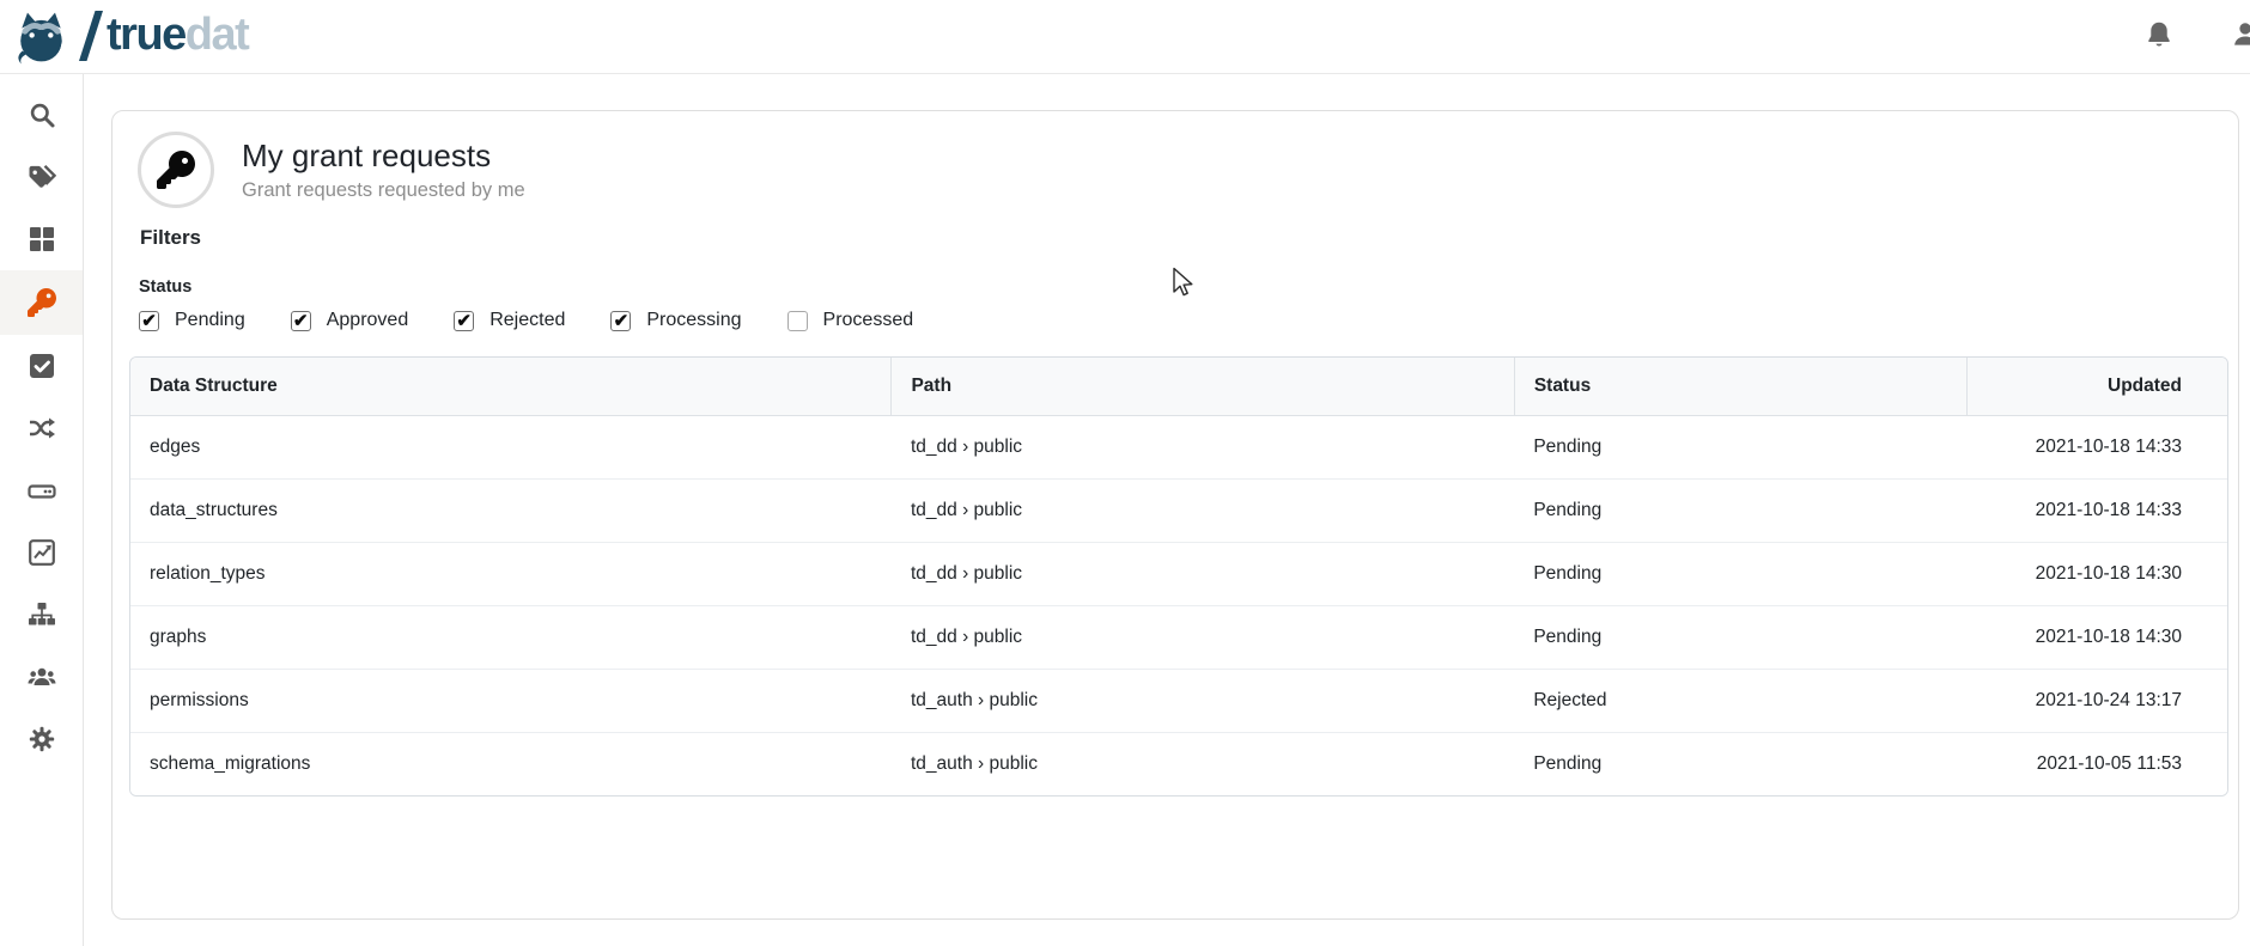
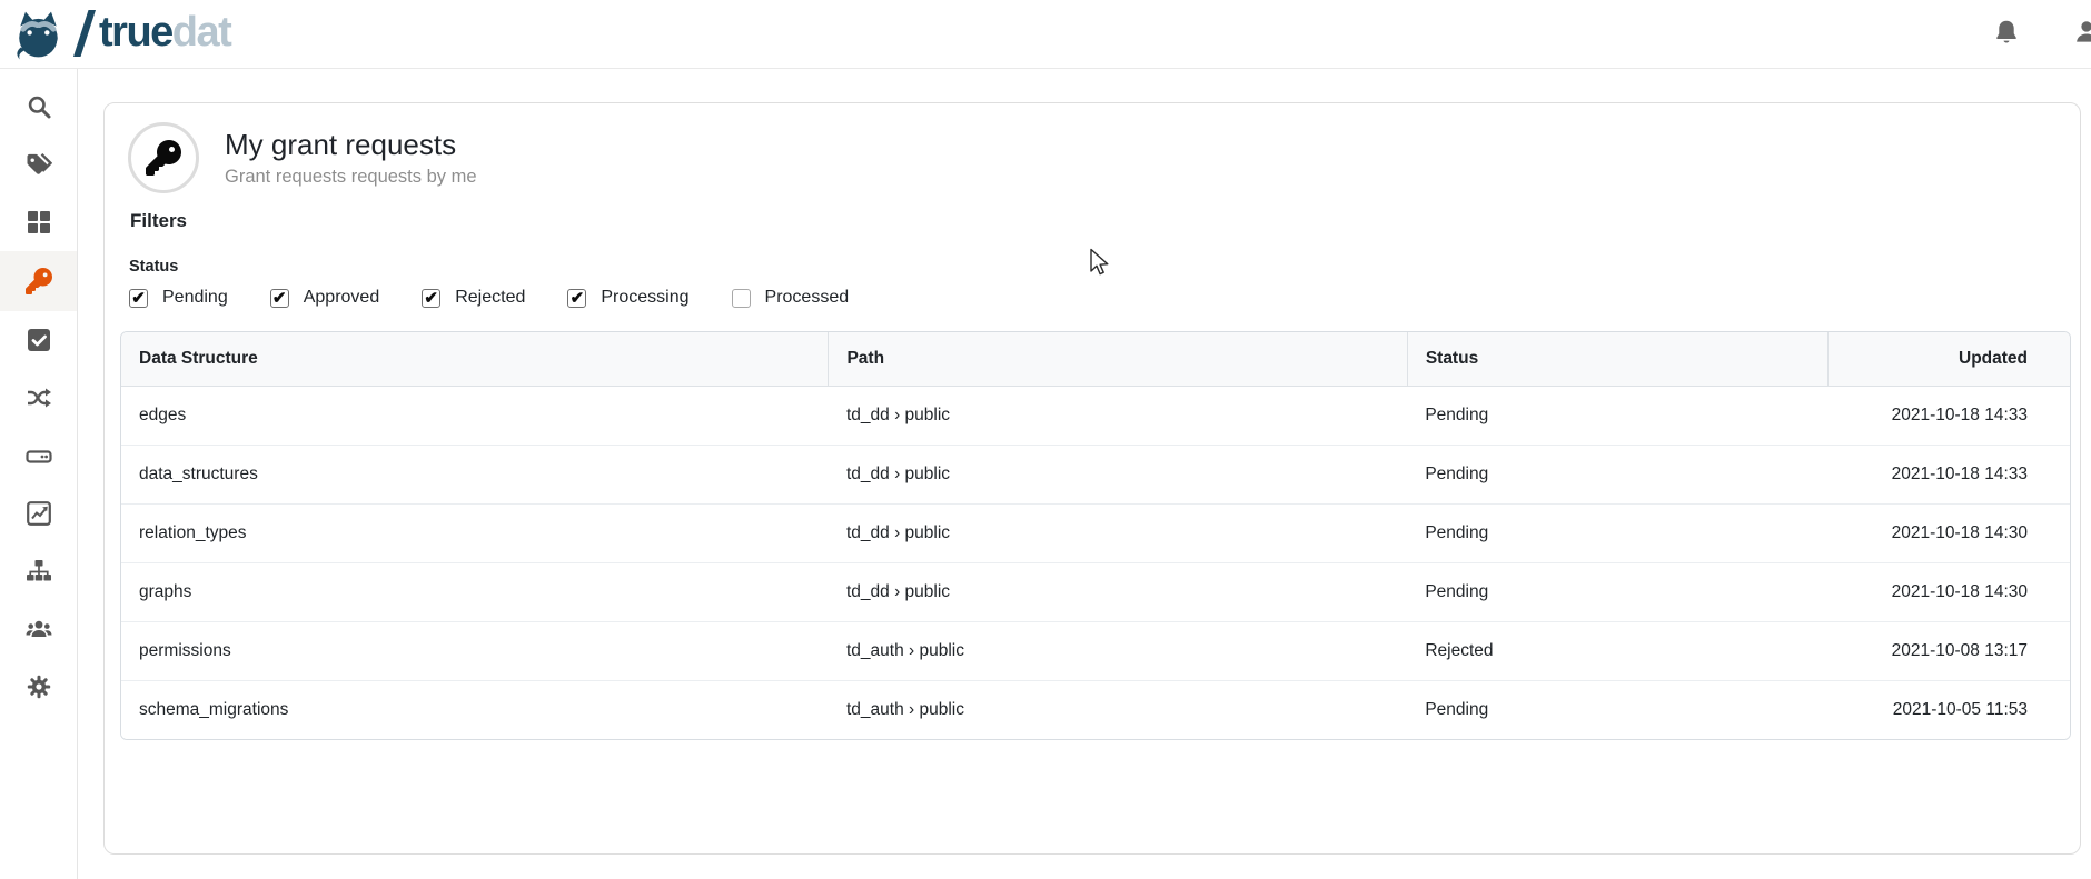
  truedat
  My grant requests
- Grant requests requested by me
+ Grant requests requests by me
  Filters
  Status
  ✔
  Pending
  ✔
  Approved
  ✔
  Rejected
  ✔
  Processing
  Processed
  Data Structure	Path	Status	Updated
  edges	td_dd › public	Pending	2021-10-18 14:33
  data_structures	td_dd › public	Pending	2021-10-18 14:33
  relation_types	td_dd › public	Pending	2021-10-18 14:30
  graphs	td_dd › public	Pending	2021-10-18 14:30
- permissions	td_auth › public	Rejected	2021-10-24 13:17
+ permissions	td_auth › public	Rejected	2021-10-08 13:17
  schema_migrations	td_auth › public	Pending	2021-10-05 11:53
